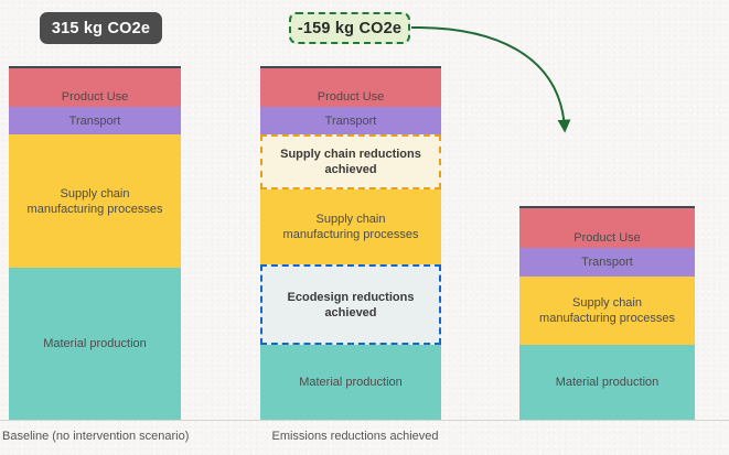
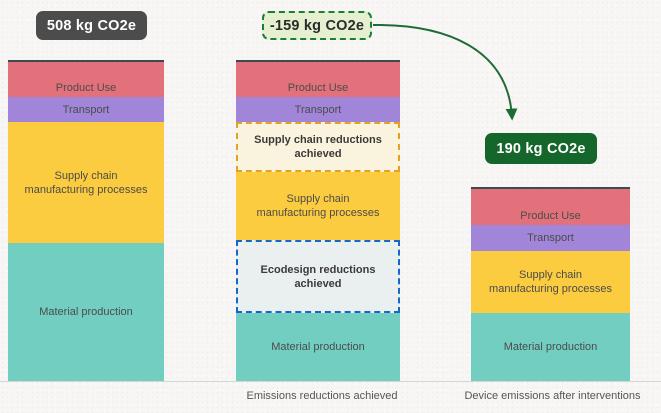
- 315 kg CO2e
+ 508 kg CO2e
  -159 kg CO2e
+ 190 kg CO2e
  Product Use
  Transport
  Supply chain
  manufacturing processes
  Material production
  Product Use
  Transport
  Supply chain reductions
  achieved
  Supply chain
  manufacturing processes
  Ecodesign reductions
  achieved
  Material production
  Product Use
  Transport
  Supply chain
  manufacturing processes
  Material production
- Baseline (no intervention scenario)
  Emissions reductions achieved
+ Device emissions after interventions
